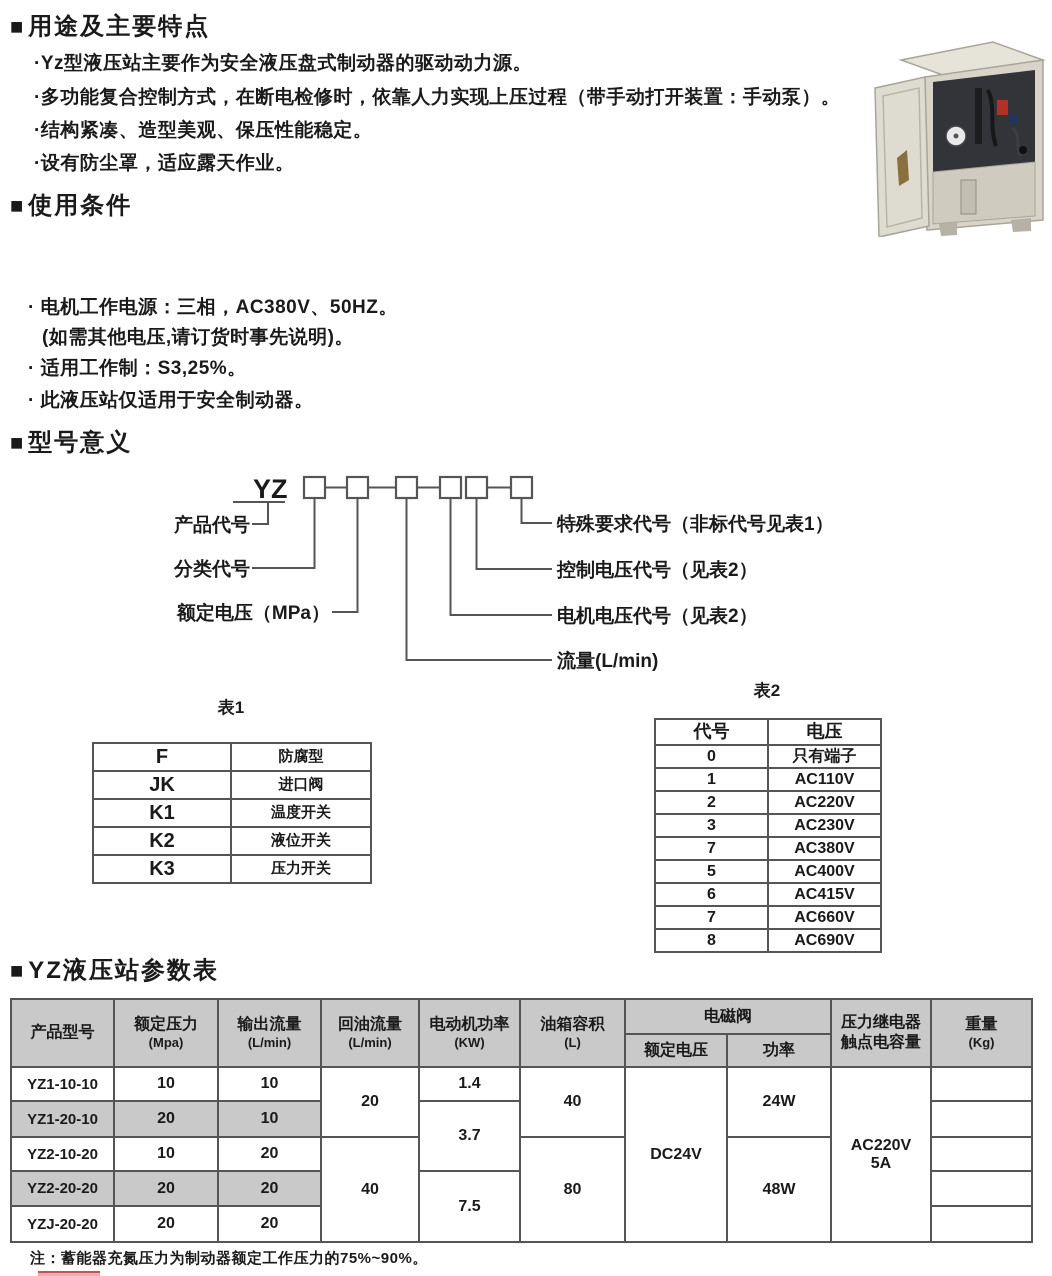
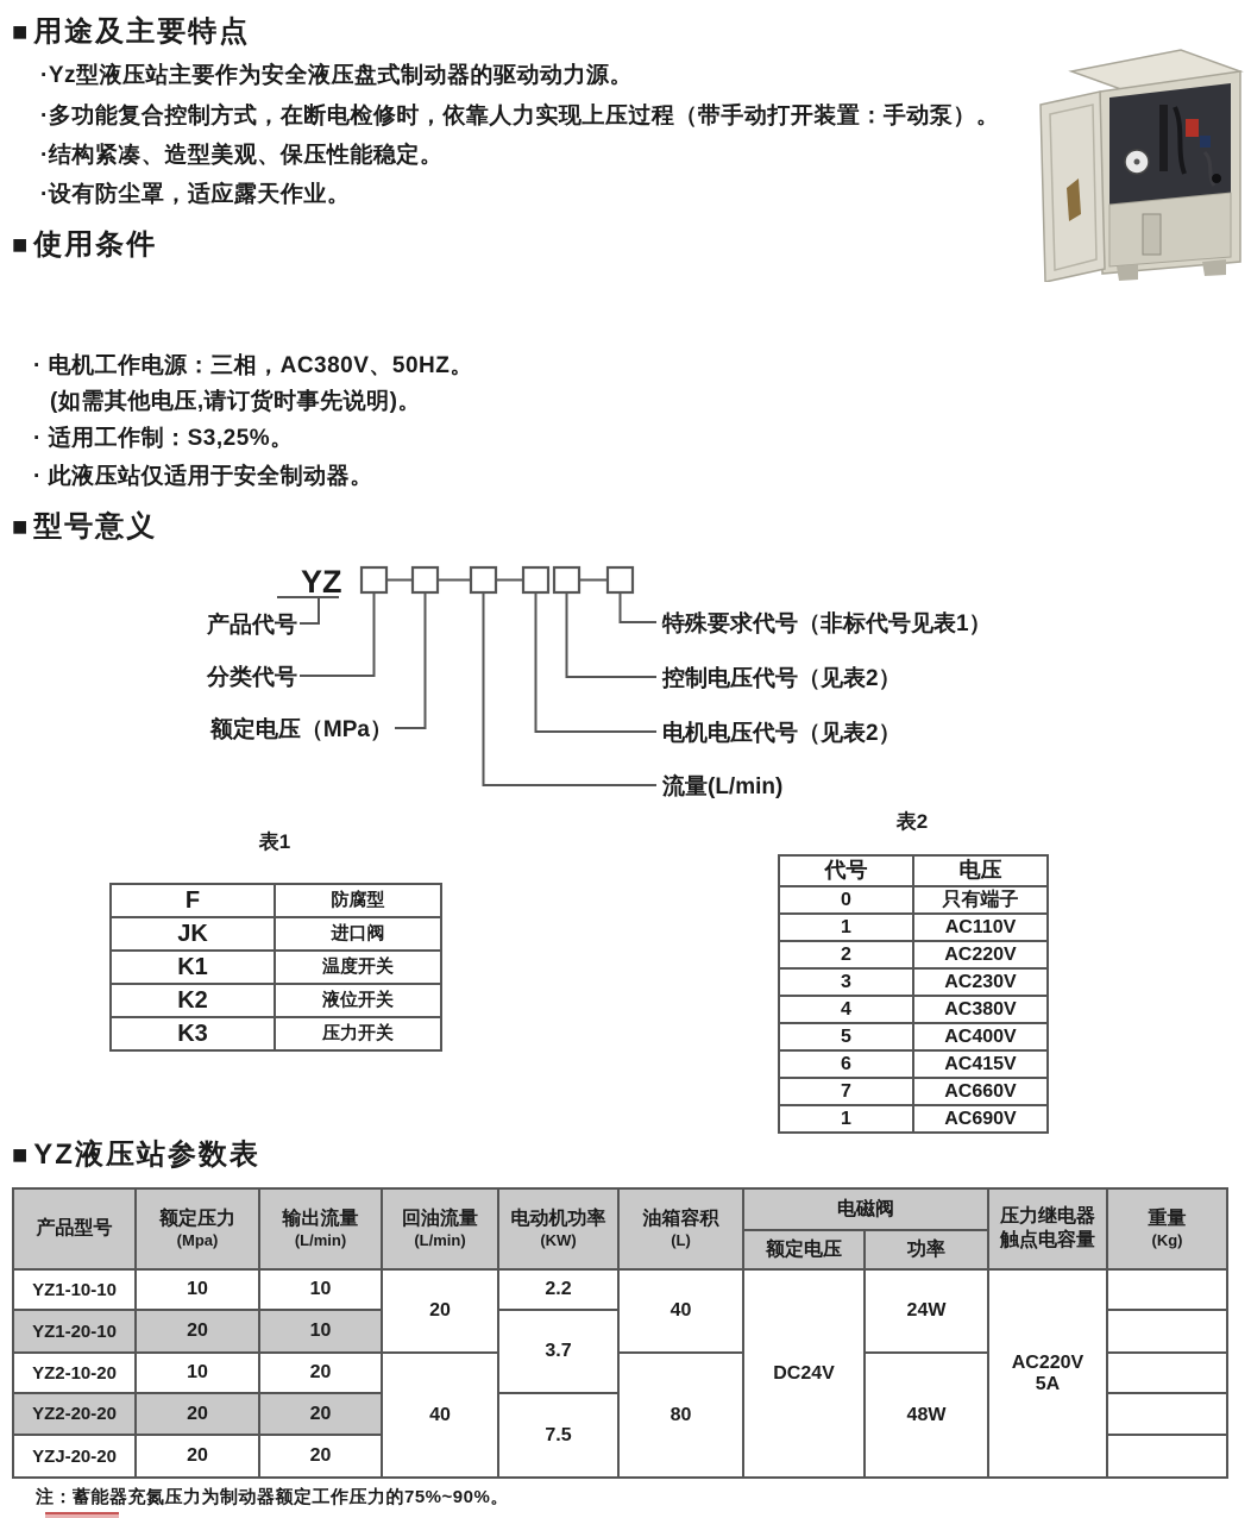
  ■
  用途及主要特点
  ·Yz型液压站主要作为安全液压盘式制动器的驱动动力源。
  ·多功能复合控制方式，在断电检修时，依靠人力实现上压过程（带手动打开装置：手动泵）。
  ·结构紧凑、造型美观、保压性能稳定。
  ·设有防尘罩，适应露天作业。
  ■
  使用条件
  · 电机工作电源：三相，AC380V、50HZ。
  (如需其他电压,请订货时事先说明)。
  · 适用工作制：S3,25%。
  · 此液压站仅适用于安全制动器。
  ■
  型号意义
  YZ
  产品代号
  分类代号
  额定电压（MPa）
  特殊要求代号（非标代号见表1）
  控制电压代号（见表2）
  电机电压代号（见表2）
  流量(L/min)
  表1
  F	防腐型
  JK	进口阀
  K1	温度开关
  K2	液位开关
  K3	压力开关
  表2
  代号	电压
  0	只有端子
  1	AC110V
  2	AC220V
  3	AC230V
- 7	AC380V
+ 4	AC380V
  5	AC400V
  6	AC415V
  7	AC660V
- 8	AC690V
+ 1	AC690V
  ■
  YZ液压站参数表
  产品型号	额定压力(Mpa)	输出流量(L/min)	回油流量(L/min)	电动机功率(KW)	油箱容积(L)	电磁阀	压力继电器触点电容量	重量(Kg)
  额定电压	功率
- YZ1-10-10	10	10	20	1.4	40	DC24V	24W	AC220V5A
+ YZ1-10-10	10	10	20	2.2	40	DC24V	24W	AC220V5A
  YZ1-20-10	20	10	3.7
  YZ2-10-20	10	20	40	80	48W
  YZ2-20-20	20	20	7.5
  YZJ-20-20	20	20
  注：蓄能器充氮压力为制动器额定工作压力的75%~90%。
